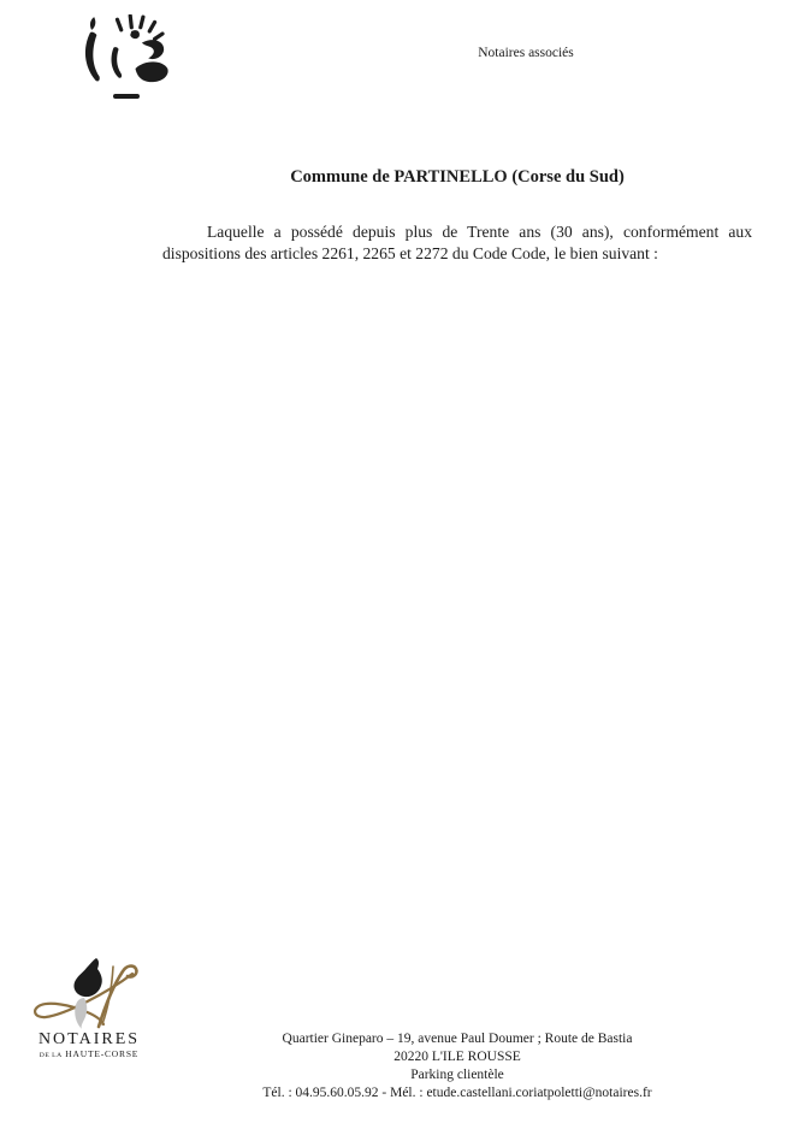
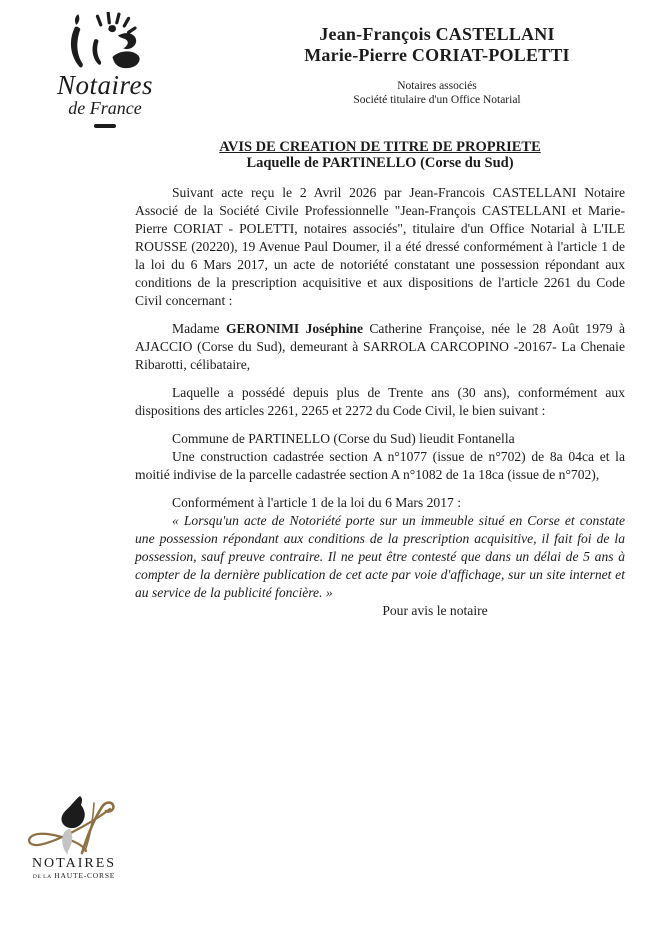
+ Notaires
+ de France
+ Jean-François CASTELLANI
+ Marie-Pierre CORIAT-POLETTI
  Notaires associés
+ Société titulaire d'un Office Notarial
+ AVIS DE CREATION DE TITRE DE PROPRIETE
- Commune de PARTINELLO (Corse du Sud)
+ Laquelle de PARTINELLO (Corse du Sud)
+ Suivant acte reçu le 2 Avril 2026 par Jean-Francois CASTELLANI Notaire Associé de la Société Civile Professionnelle "Jean-François CASTELLANI et Marie-Pierre CORIAT - POLETTI, notaires associés", titulaire d'un Office Notarial à L'ILE ROUSSE (20220), 19 Avenue Paul Doumer, il a été dressé conformément à l'article 1 de la loi du 6 Mars 2017, un acte de notoriété constatant une possession répondant aux conditions de la prescription acquisitive et aux dispositions de l'article 2261 du Code Civil concernant :
+ Madame GERONIMI Joséphine Catherine Françoise, née le 28 Août 1979 à AJACCIO (Corse du Sud), demeurant à SARROLA CARCOPINO -20167- La Chenaie Ribarotti, célibataire,
- Laquelle a possédé depuis plus de Trente ans (30 ans), conformément aux dispositions des articles 2261, 2265 et 2272 du Code Code, le bien suivant :
+ Laquelle a possédé depuis plus de Trente ans (30 ans), conformément aux dispositions des articles 2261, 2265 et 2272 du Code Civil, le bien suivant :
+ Commune de PARTINELLO (Corse du Sud) lieudit Fontanella
+ Une construction cadastrée section A n°1077 (issue de n°702) de 8a 04ca et la moitié indivise de la parcelle cadastrée section A n°1082 de 1a 18ca (issue de n°702),
+ Conformément à l'article 1 de la loi du 6 Mars 2017 :
+ « Lorsqu'un acte de Notoriété porte sur un immeuble situé en Corse et constate une possession répondant aux conditions de la prescription acquisitive, il fait foi de la possession, sauf preuve contraire. Il ne peut être contesté que dans un délai de 5 ans à compter de la dernière publication de cet acte par voie d'affichage, sur un site internet et au service de la publicité foncière. »
+ Pour avis le notaire
  NOTAIRES
  HAUTE-CORSE
- Quartier Gineparo – 19, avenue Paul Doumer ; Route de Bastia
- 20220 L'ILE ROUSSE
- Parking clientèle
- Tél. : 04.95.60.05.92 - Mél. : etude.castellani.coriatpoletti@notaires.fr
